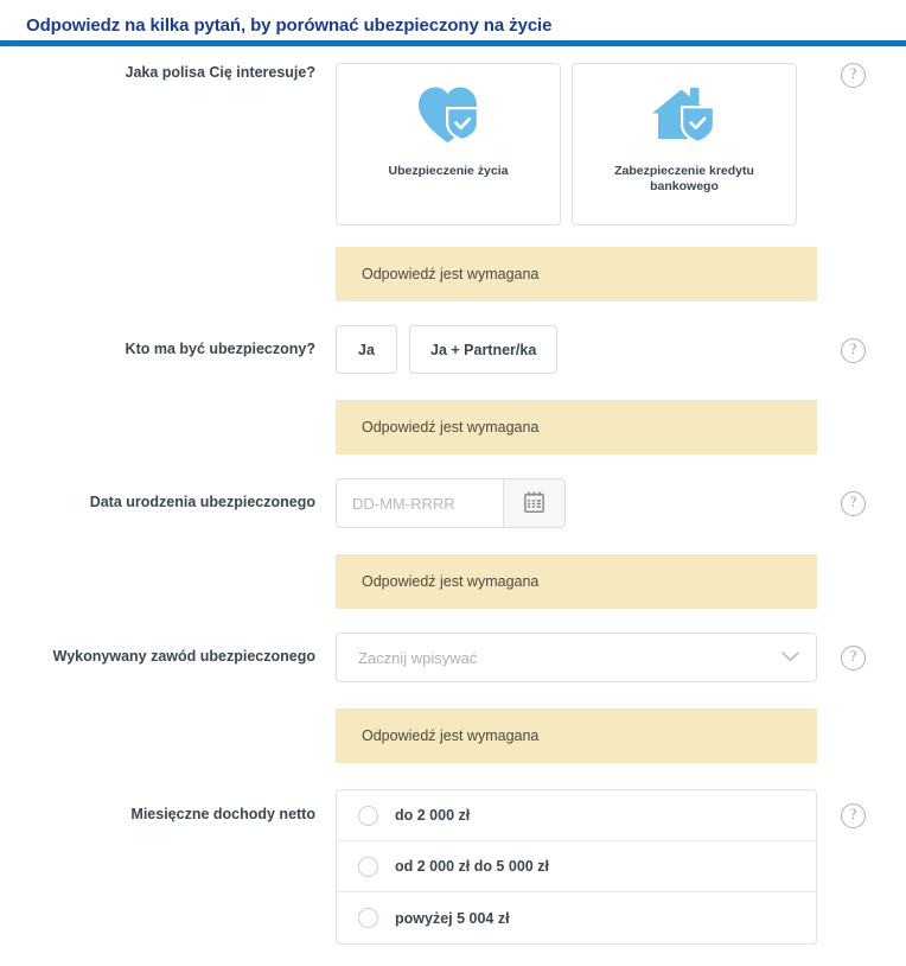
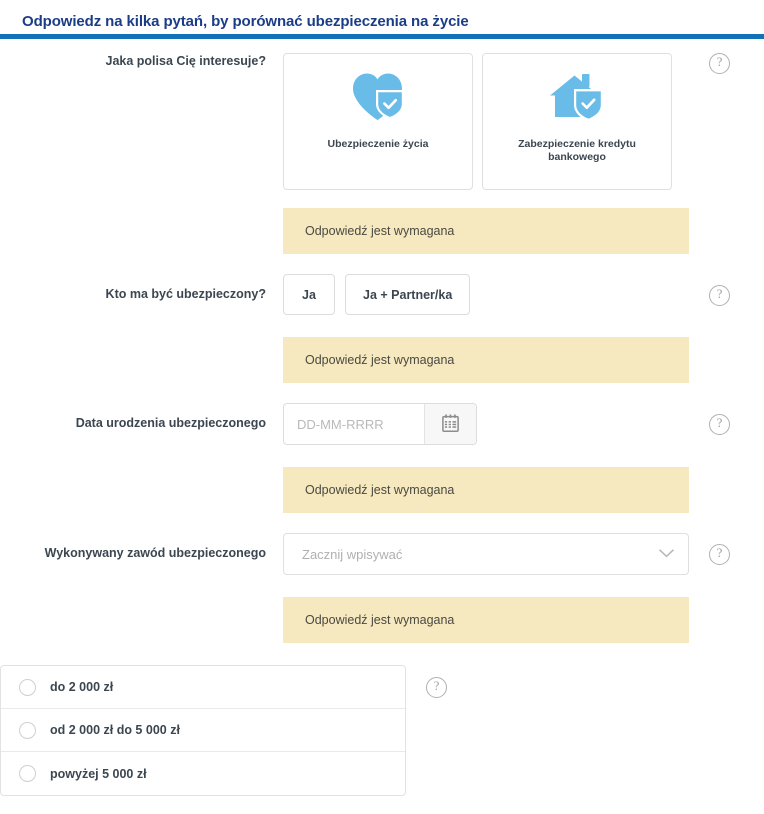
- Odpowiedz na kilka pytań, by porównać ubezpieczony na życie
+ Odpowiedz na kilka pytań, by porównać ubezpieczenia na życie
  Jaka polisa Cię interesuje?
  Ubezpieczenie życia
  Zabezpieczenie kredytu bankowego
  ?
  Odpowiedź jest wymagana
  Kto ma być ubezpieczony?
  Ja
  Ja + Partner/ka
  ?
  Odpowiedź jest wymagana
  Data urodzenia ubezpieczonego
  DD-MM-RRRR
  ?
  Odpowiedź jest wymagana
  Wykonywany zawód ubezpieczonego
  Zacznij wpisywać
  ?
  Odpowiedź jest wymagana
- Miesięczne dochody netto
  do 2 000 zł
  od 2 000 zł do 5 000 zł
- powyżej 5 004 zł
+ powyżej 5 000 zł
  ?
